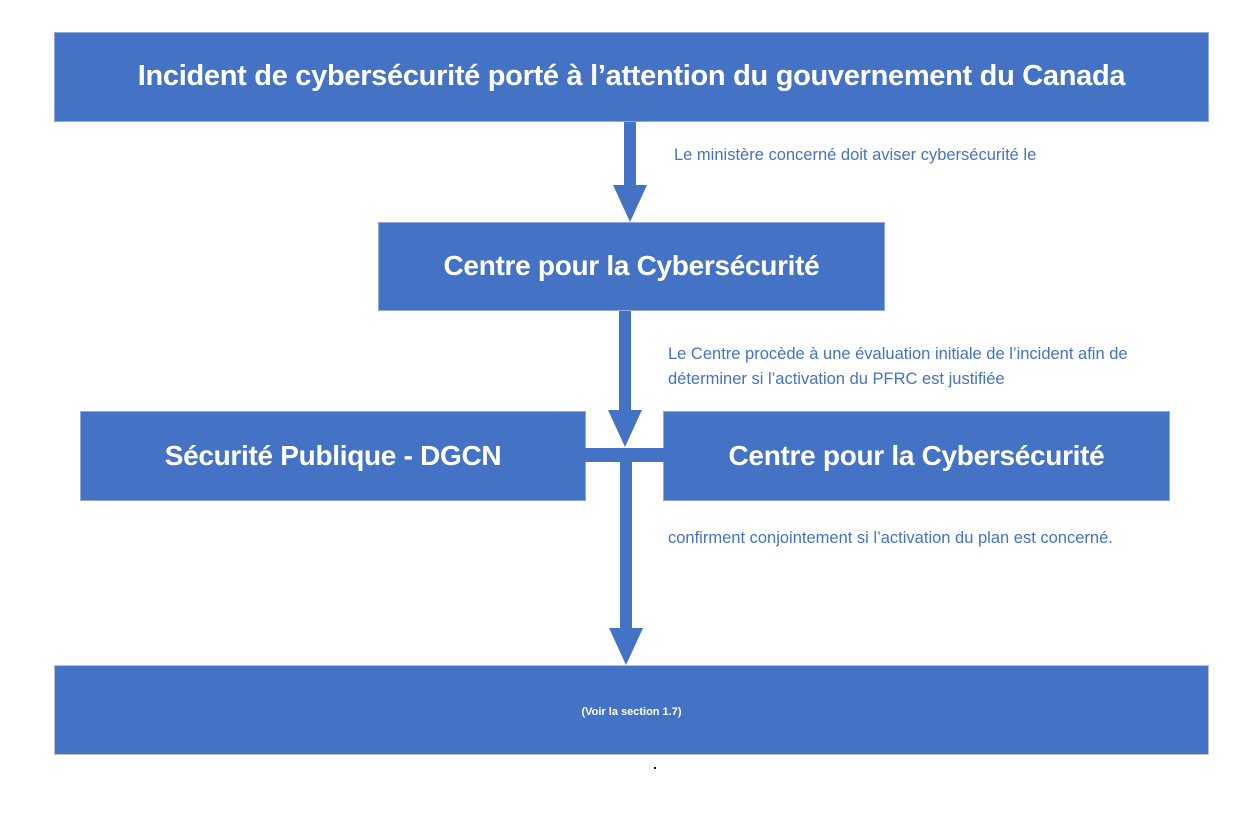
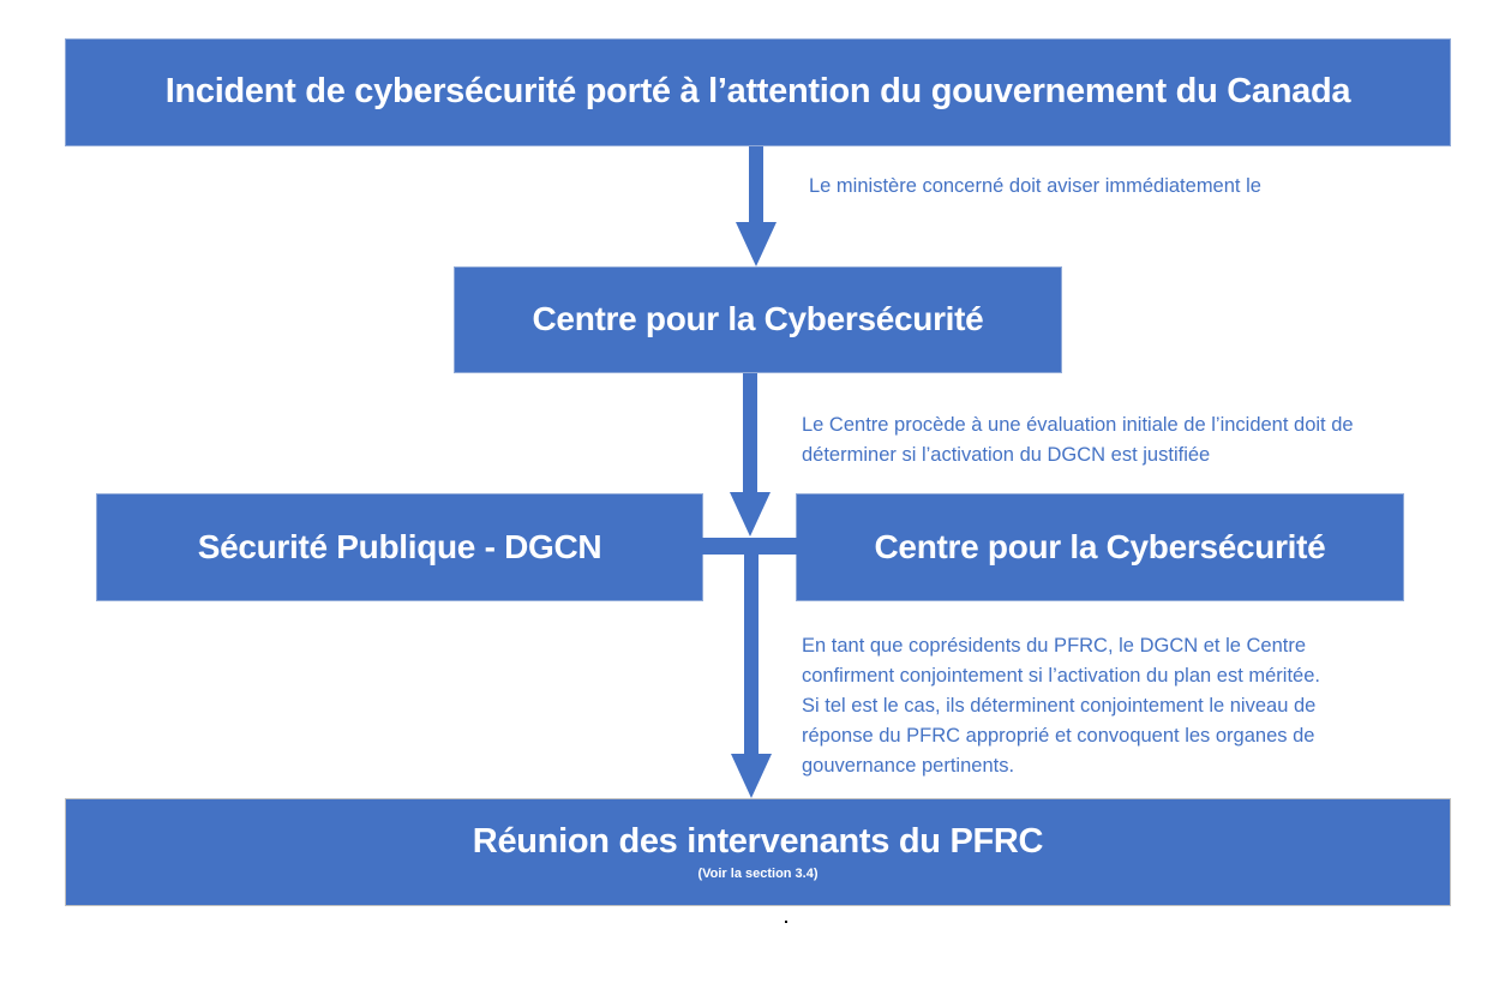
  Incident de cybersécurité porté à l’attention du gouvernement du Canada
- Le ministère concerné doit aviser cybersécurité le
+ Le ministère concerné doit aviser immédiatement le
  Centre pour la Cybersécurité
- Le Centre procède à une évaluation initiale de l’incident afin de
+ Le Centre procède à une évaluation initiale de l’incident doit de
- déterminer si l’activation du PFRC est justifiée
+ déterminer si l’activation du DGCN est justifiée
  Sécurité Publique - DGCN
  Centre pour la Cybersécurité
+ En tant que coprésidents du PFRC, le DGCN et le Centre
- confirment conjointement si l’activation du plan est concerné.
+ confirment conjointement si l’activation du plan est méritée.
+ Si tel est le cas, ils déterminent conjointement le niveau de
+ réponse du PFRC approprié et convoquent les organes de
+ gouvernance pertinents.
+ Réunion des intervenants du PFRC
- (Voir la section 1.7)
+ (Voir la section 3.4)
